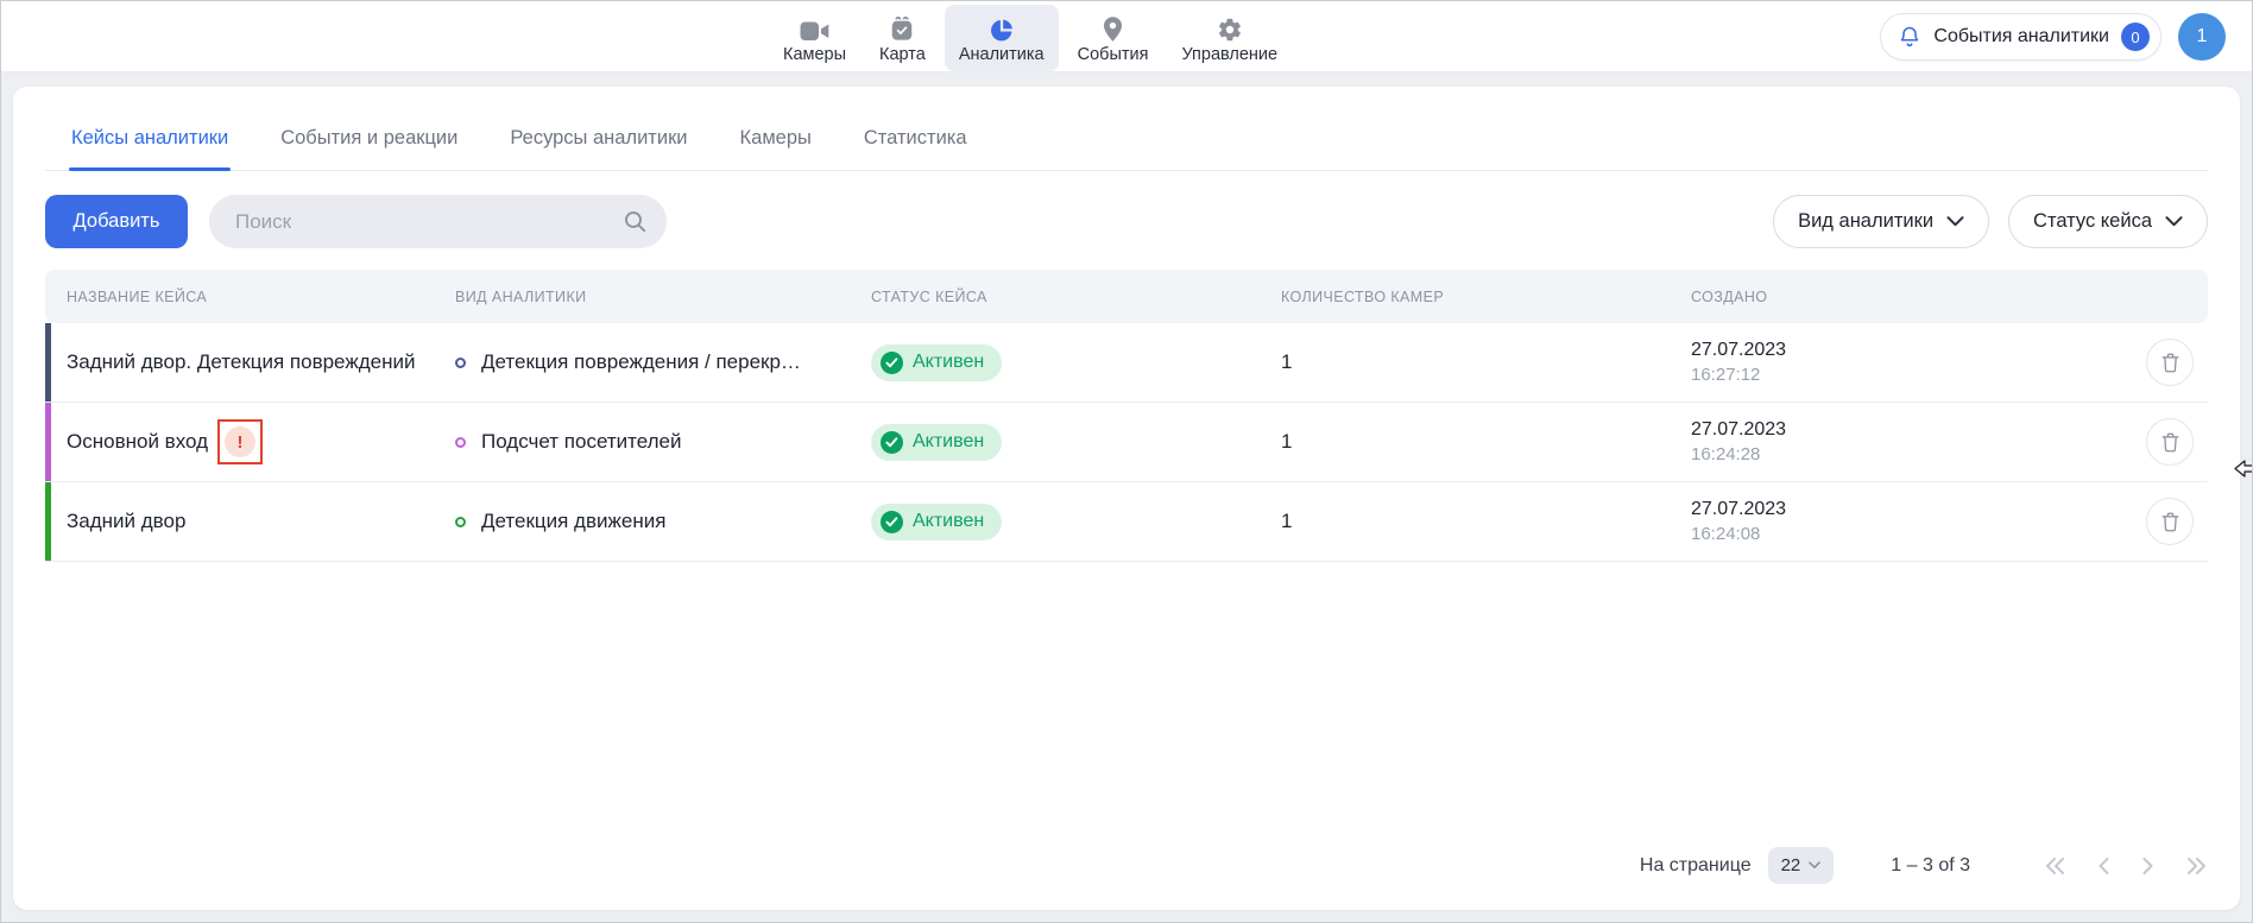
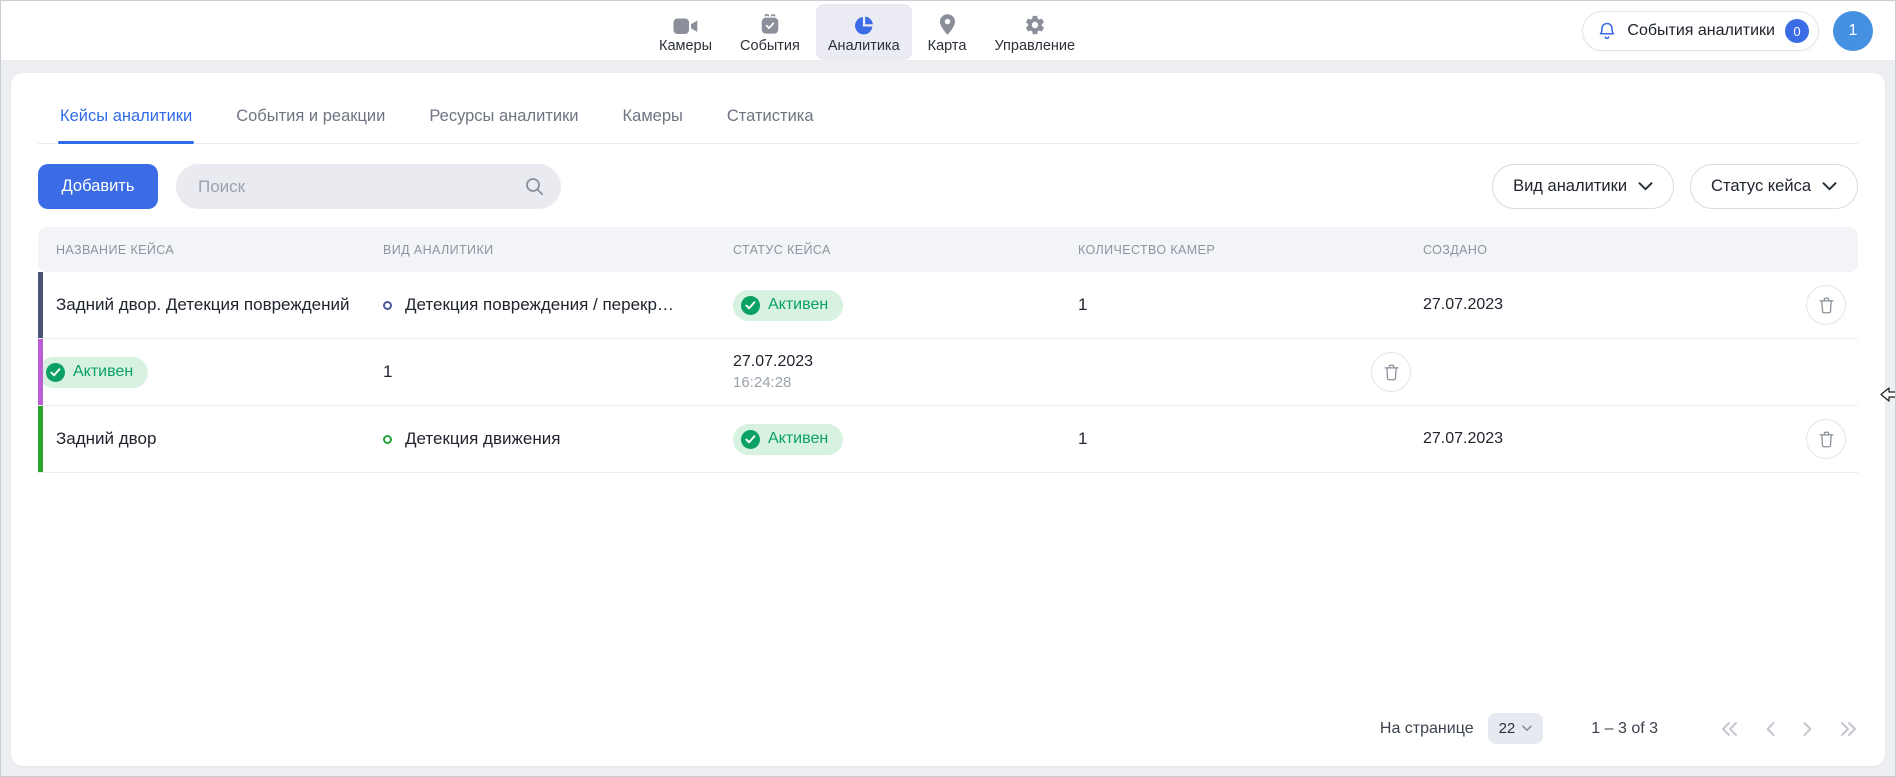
  Камеры
- Карта
+ События
  Аналитика
- События
+ Карта
  Управление
  События аналитики
  0
  1
  Кейсы аналитики
  События и реакции
  Ресурсы аналитики
  Камеры
  Статистика
  Добавить
  Поиск
  Вид аналитики
  Статус кейса
  НАЗВАНИЕ КЕЙСА
  ВИД АНАЛИТИКИ
  СТАТУС КЕЙСА
  КОЛИЧЕСТВО КАМЕР
  СОЗДАНО
  Задний двор. Детекция повреждений
  Детекция повреждения / перекр…
  Активен
  1
  27.07.2023
- 16:27:12
- Основной вход
- !
- Подсчет посетителей
  Активен
  1
  27.07.2023
  16:24:28
  Задний двор
  Детекция движения
  Активен
  1
  27.07.2023
- 16:24:08
  На странице
  22
  1 – 3 of 3
